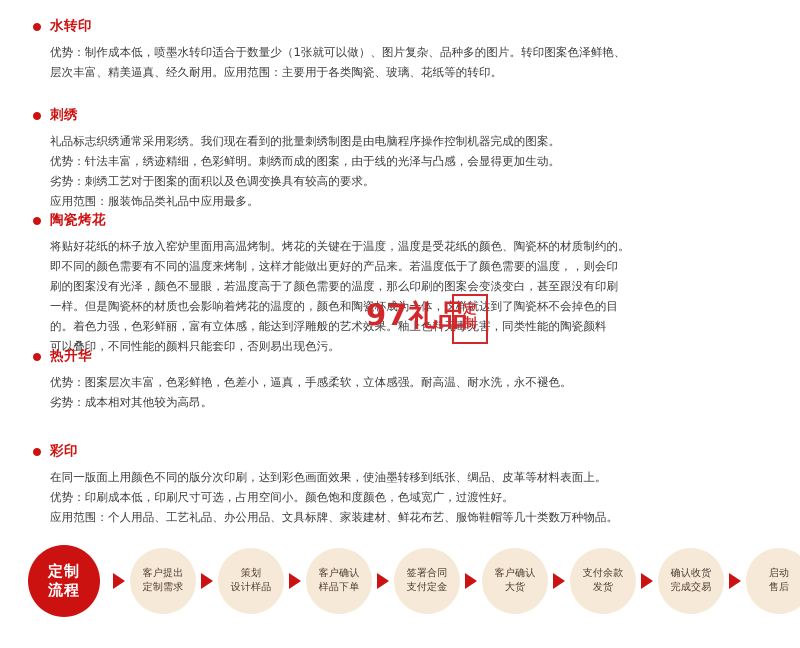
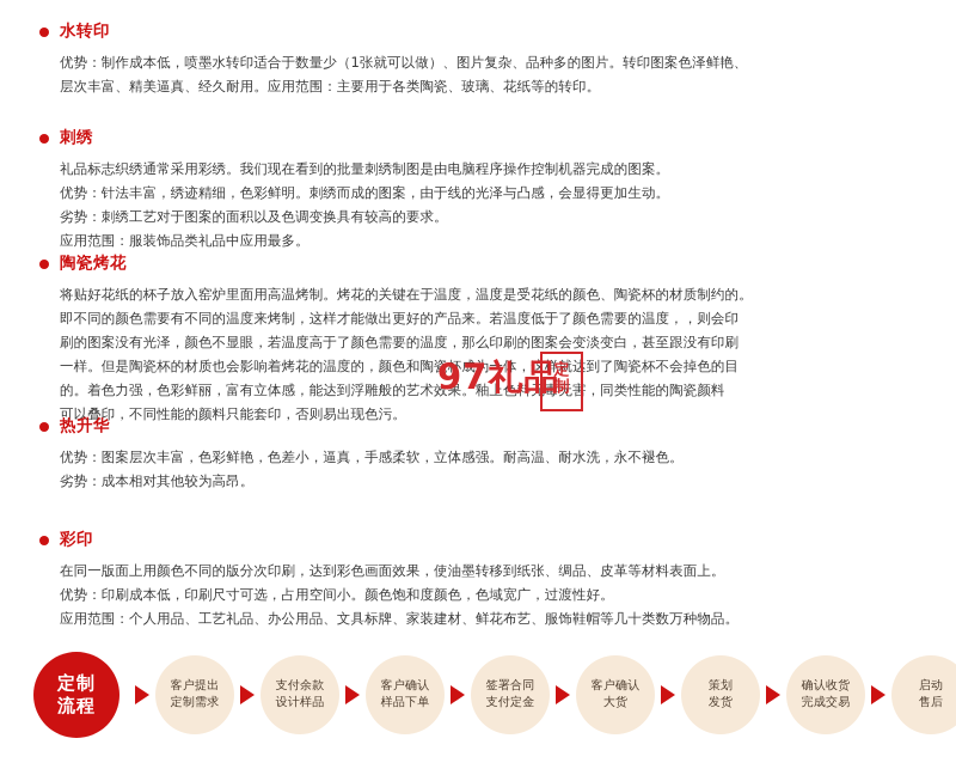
  水转印
  优势：制作成本低，喷墨水转印适合于数量少（1张就可以做）、图片复杂、品种多的图片。转印图案色泽鲜艳、
  层次丰富、精美逼真、经久耐用。应用范围：主要用于各类陶瓷、玻璃、花纸等的转印。
  刺绣
  礼品标志织绣通常采用彩绣。我们现在看到的批量刺绣制图是由电脑程序操作控制机器完成的图案。
  优势：针法丰富，绣迹精细，色彩鲜明。刺绣而成的图案，由于线的光泽与凸感，会显得更加生动。
  劣势：刺绣工艺对于图案的面积以及色调变换具有较高的要求。
  应用范围：服装饰品类礼品中应用最多。
  陶瓷烤花
  将贴好花纸的杯子放入窑炉里面用高温烤制。烤花的关键在于温度，温度是受花纸的颜色、陶瓷杯的材质制约的。
  即不同的颜色需要有不同的温度来烤制，这样才能做出更好的产品来。若温度低于了颜色需要的温度，，则会印
  刷的图案没有光泽，颜色不显眼，若温度高于了颜色需要的温度，那么印刷的图案会变淡变白，甚至跟没有印刷
  一样。但是陶瓷杯的材质也会影响着烤花的温度的，颜色和陶瓷杯成为一体，这样就达到了陶瓷杯不会掉色的目
  的。着色力强，色彩鲜丽，富有立体感，能达到浮雕般的艺术效果。釉上色料无毒无害，同类性能的陶瓷颜料
  可以叠印，不同性能的颜料只能套印，否则易出现色污。
  热升华
  优势：图案层次丰富，色彩鲜艳，色差小，逼真，手感柔软，立体感强。耐高温、耐水洗，永不褪色。
  劣势：成本相对其他较为高昂。
  彩印
  在同一版面上用颜色不同的版分次印刷，达到彩色画面效果，使油墨转移到纸张、绸品、皮革等材料表面上。
  优势：印刷成本低，印刷尺寸可选，占用空间小。颜色饱和度颜色，色域宽广，过渡性好。
  应用范围：个人用品、工艺礼品、办公用品、文具标牌、家装建材、鲜花布艺、服饰鞋帽等几十类数万种物品。
  97礼品
  定
  制
  定制
  流程
  客户提出
  定制需求
- 策划
+ 支付余款
  设计样品
  客户确认
  样品下单
  签署合同
  支付定金
  客户确认
  大货
- 支付余款
+ 策划
  发货
  确认收货
  完成交易
  启动
  售后
